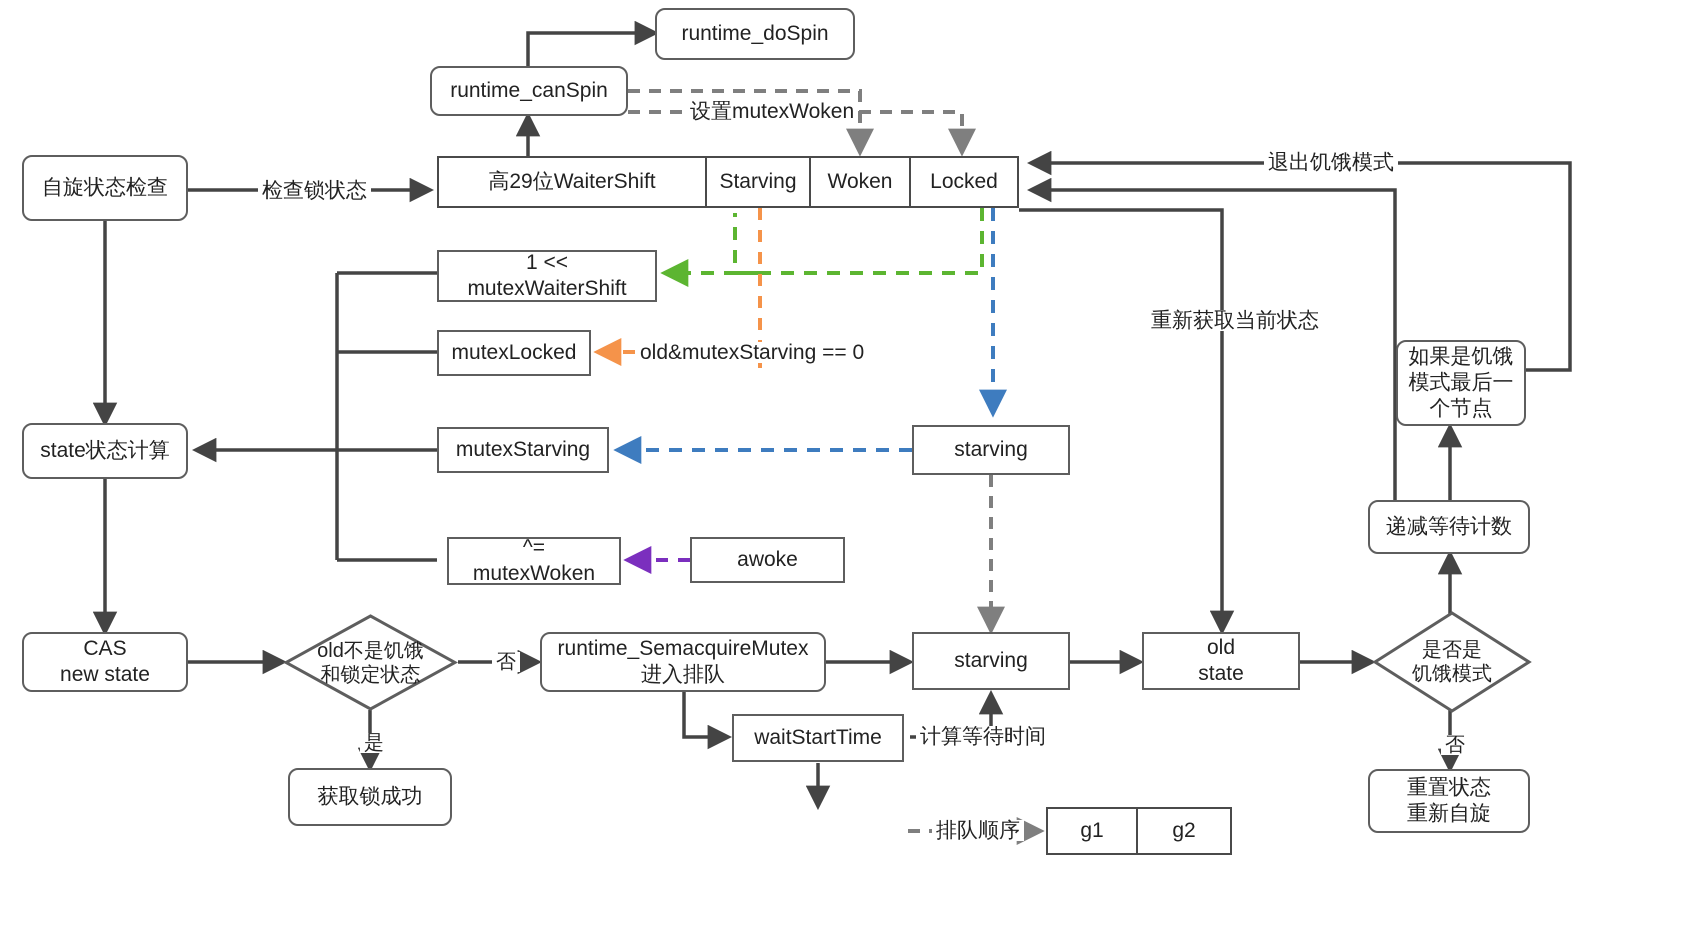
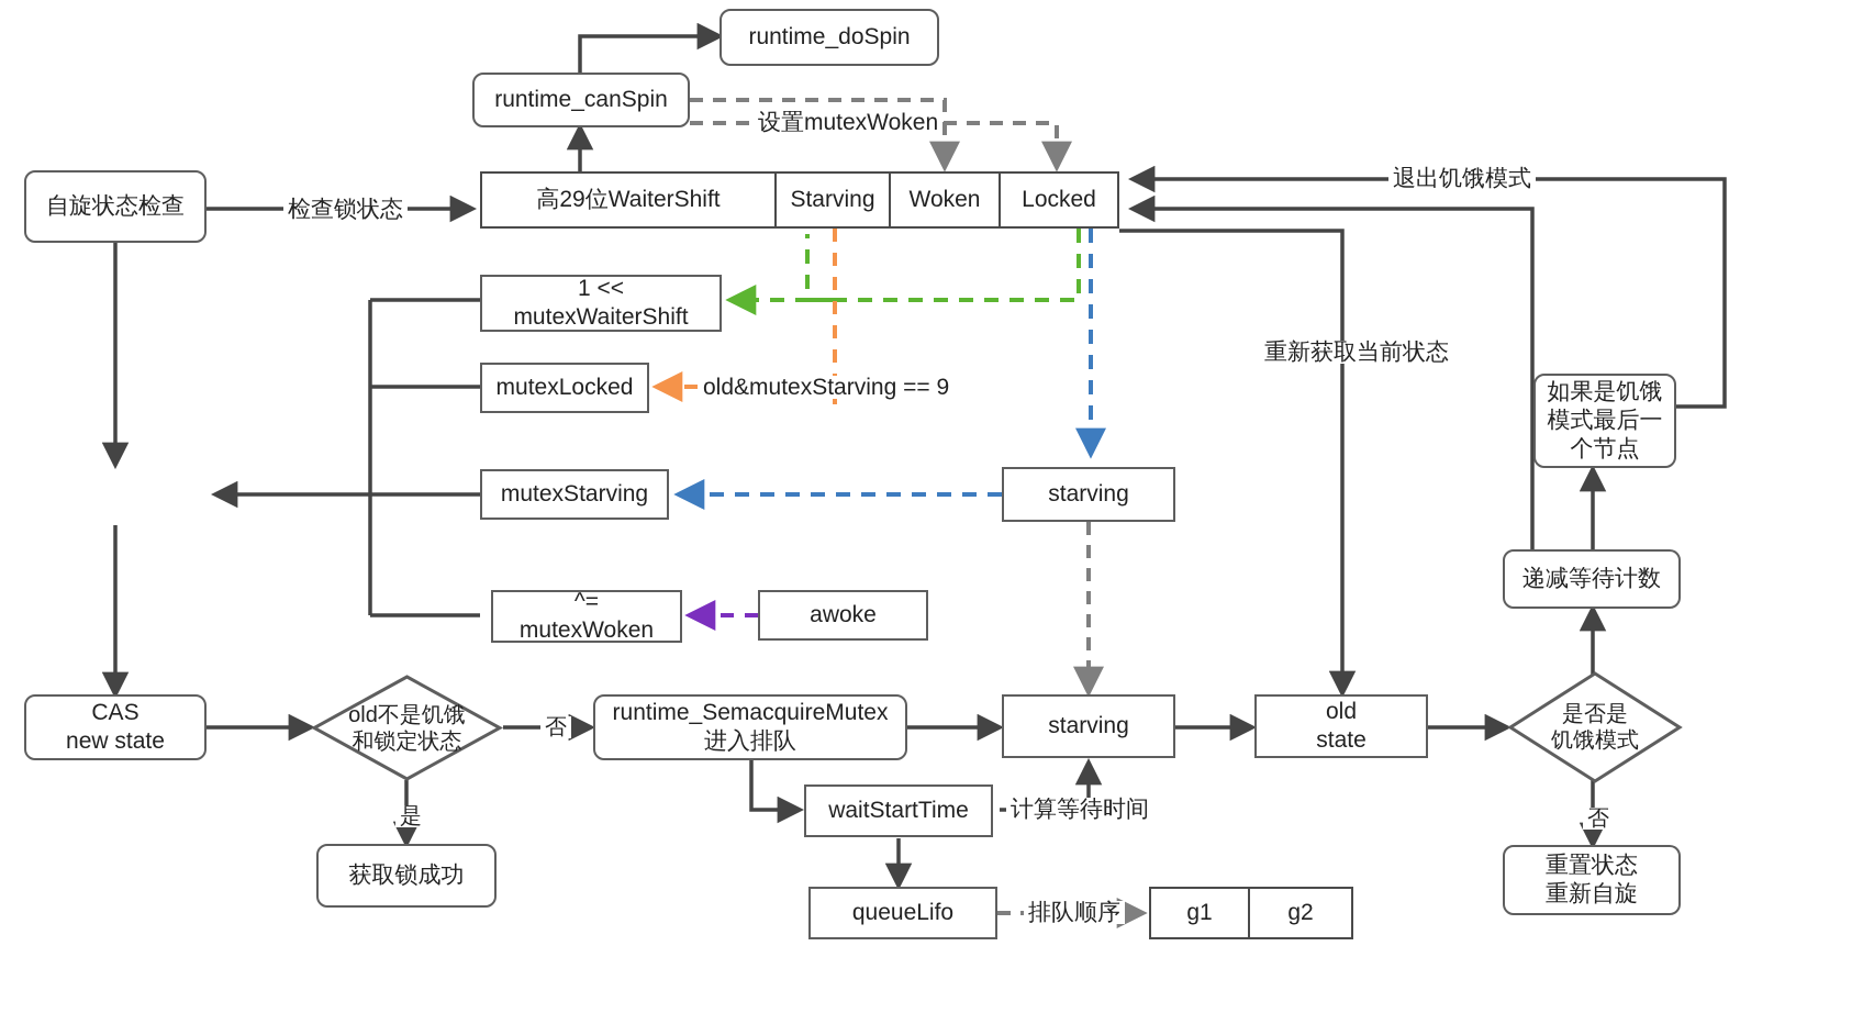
  自旋状态检查
  runtime_doSpin
  runtime_canSpin
  高29位WaiterShift
  Starving
  Woken
  Locked
  1 <<
  mutexWaiterShift
  mutexLocked
  mutexStarving
  ^=
  mutexWoken
  awoke
- state状态计算
  CAS
  new state
  old不是饥饿
  和锁定状态
  获取锁成功
  runtime_SemacquireMutex
  进入排队
  waitStartTime
+ queueLifo
  g1
  g2
  starving
  starving
  old
  state
  是否是
  饥饿模式
  如果是饥饿
  模式最后一
  个节点
  递减等待计数
  重置状态
  重新自旋
  检查锁状态
  设置mutexWoken
- old&mutexStarving == 0
+ old&mutexStarving == 9
  退出饥饿模式
  重新获取当前状态
  否
  是
  否
  计算等待时间
  排队顺序
